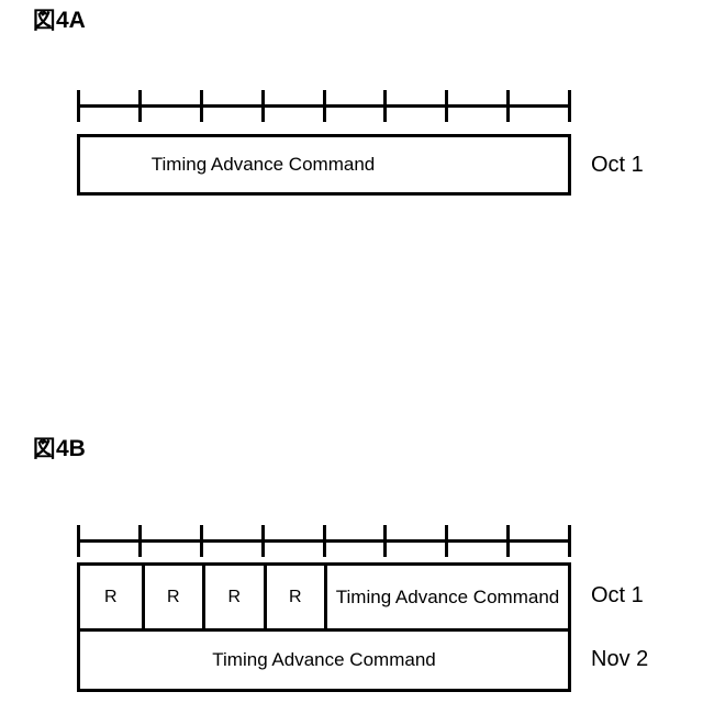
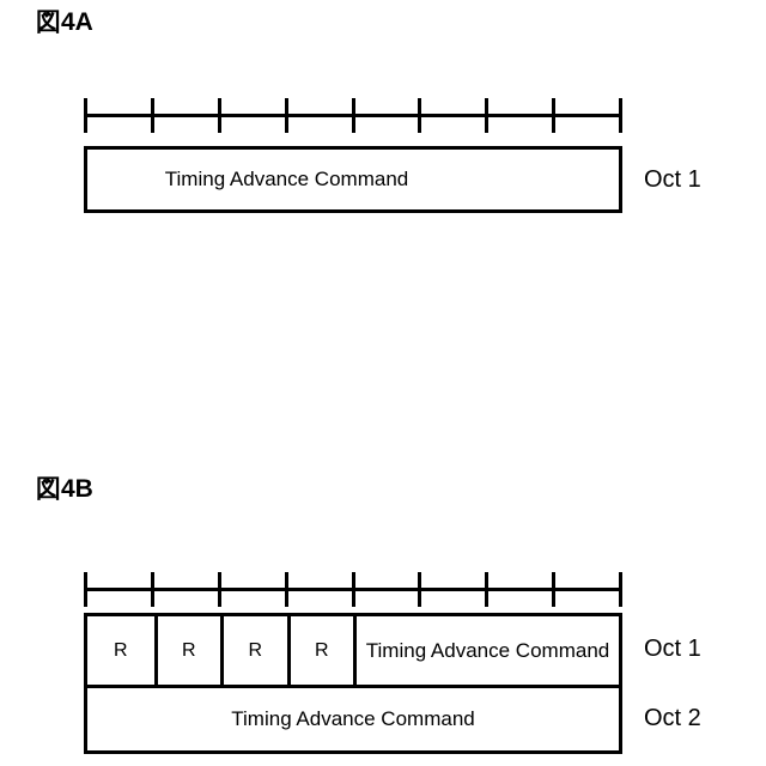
  図4A
  Timing Advance Command
  Oct 1
  図4B
  R
  R
  R
  R
  Timing Advance Command
  Timing Advance Command
  Oct 1
- Nov 2
+ Oct 2
